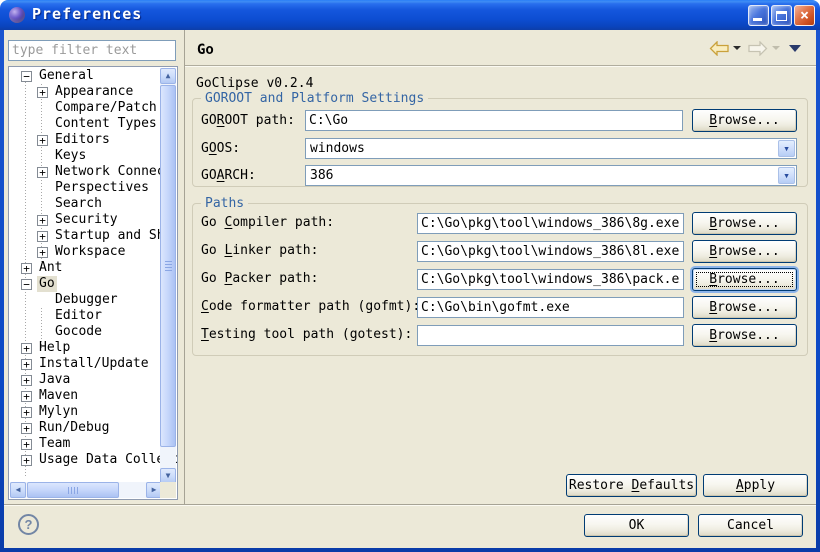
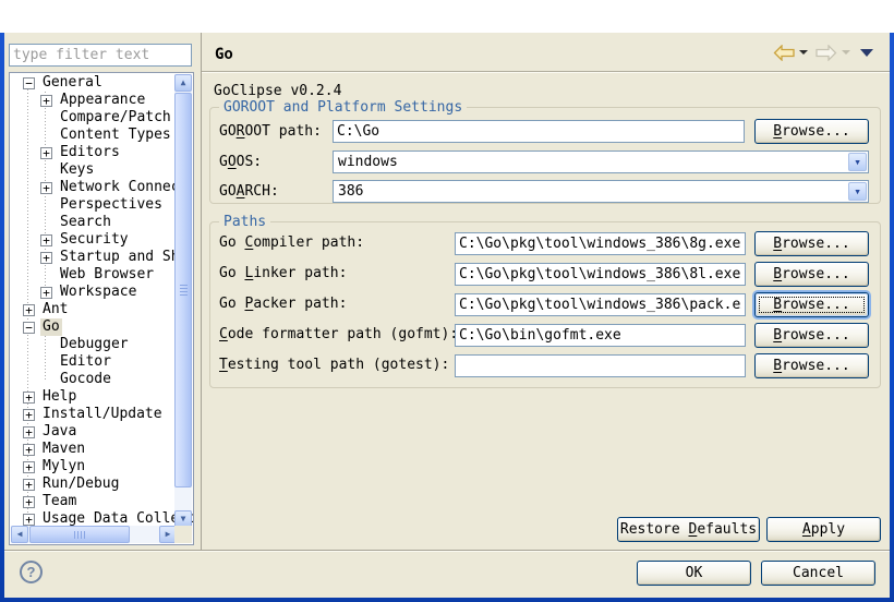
- Preferences
- ×
  type filter text
  −
  General
  +
  Appearance
  Compare/Patch
  Content Types
  +
  Editors
  Keys
  +
  Network Conne
  Perspectives
  Search
  +
  Security
  +
  Startup and S
+ Web Browser
  +
  Workspace
  +
  Ant
  −
  Go
  Debugger
  Editor
  Gocode
  +
  Help
  +
  Install/Update
  +
  Java
  +
  Maven
  +
  Mylyn
  +
  Run/Debug
  +
  Team
  +
  Usage Data Coll
  ▲
  ▼
  ◀
  ▶
  Go
  GoClipse v0.2.4
  GOROOT and Platform Settings
  GOROOT path:
  C:\Go
  Browse...
  GOOS:
  windows
  ▾
  GOARCH:
  386
  ▾
  Paths
  Go Compiler path:
  C:\Go\pkg\tool\windows_386\8g.exe
  Browse...
  Go Linker path:
  C:\Go\pkg\tool\windows_386\8l.exe
  Browse...
  Go Packer path:
  C:\Go\pkg\tool\windows_386\pack.e
  Browse...
  Code formatter path (gofmt)
  C:\Go\bin\gofmt.exe
  Browse...
  Testing tool path (gotest):
  Browse...
  Restore Defaults
  Apply
  ?
  OK
  Cancel
